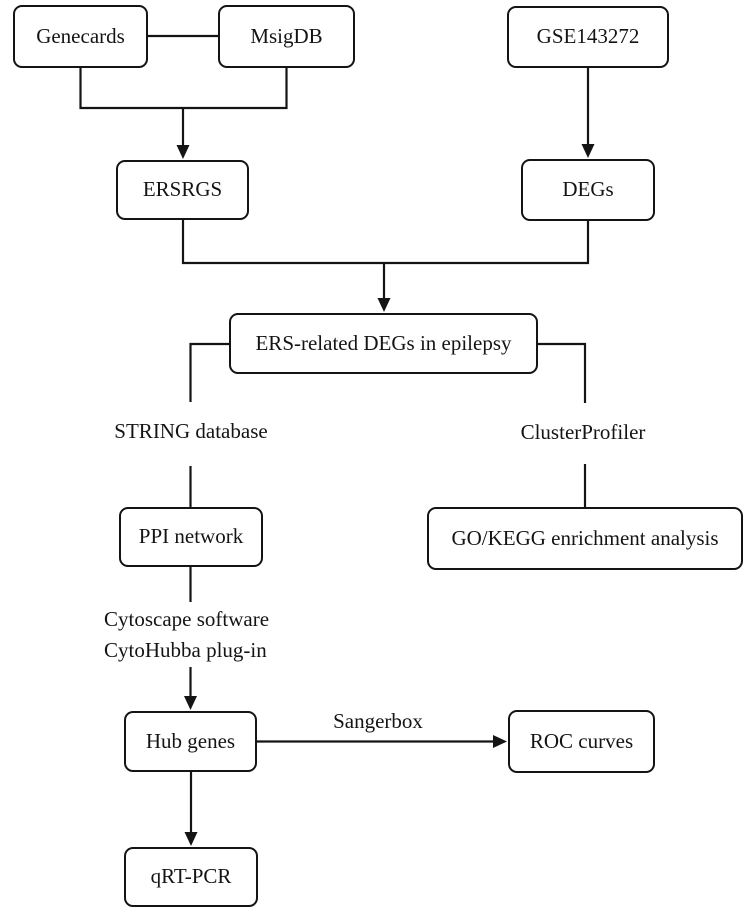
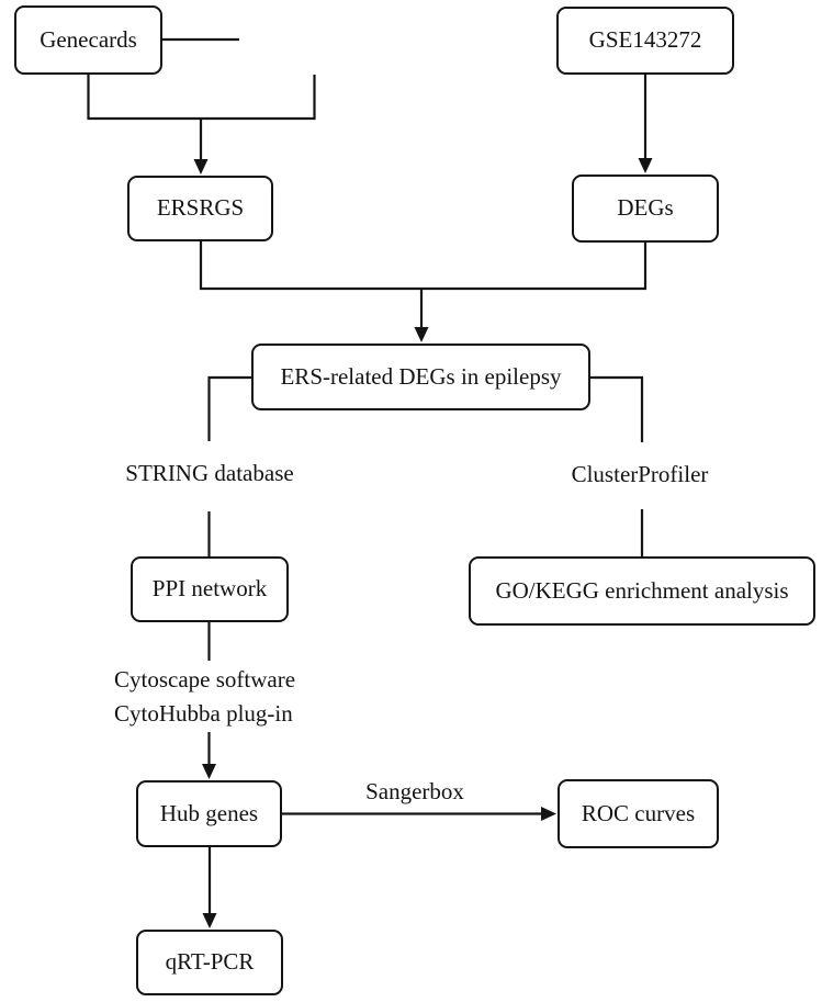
  Genecards
- MsigDB
  GSE143272
  ERSRGS
  DEGs
  ERS-related DEGs in epilepsy
  PPI network
  GO/KEGG enrichment analysis
  Hub genes
  ROC curves
  qRT-PCR
  STRING database
  ClusterProfiler
  Cytoscape software
  CytoHubba plug-in
  Sangerbox
